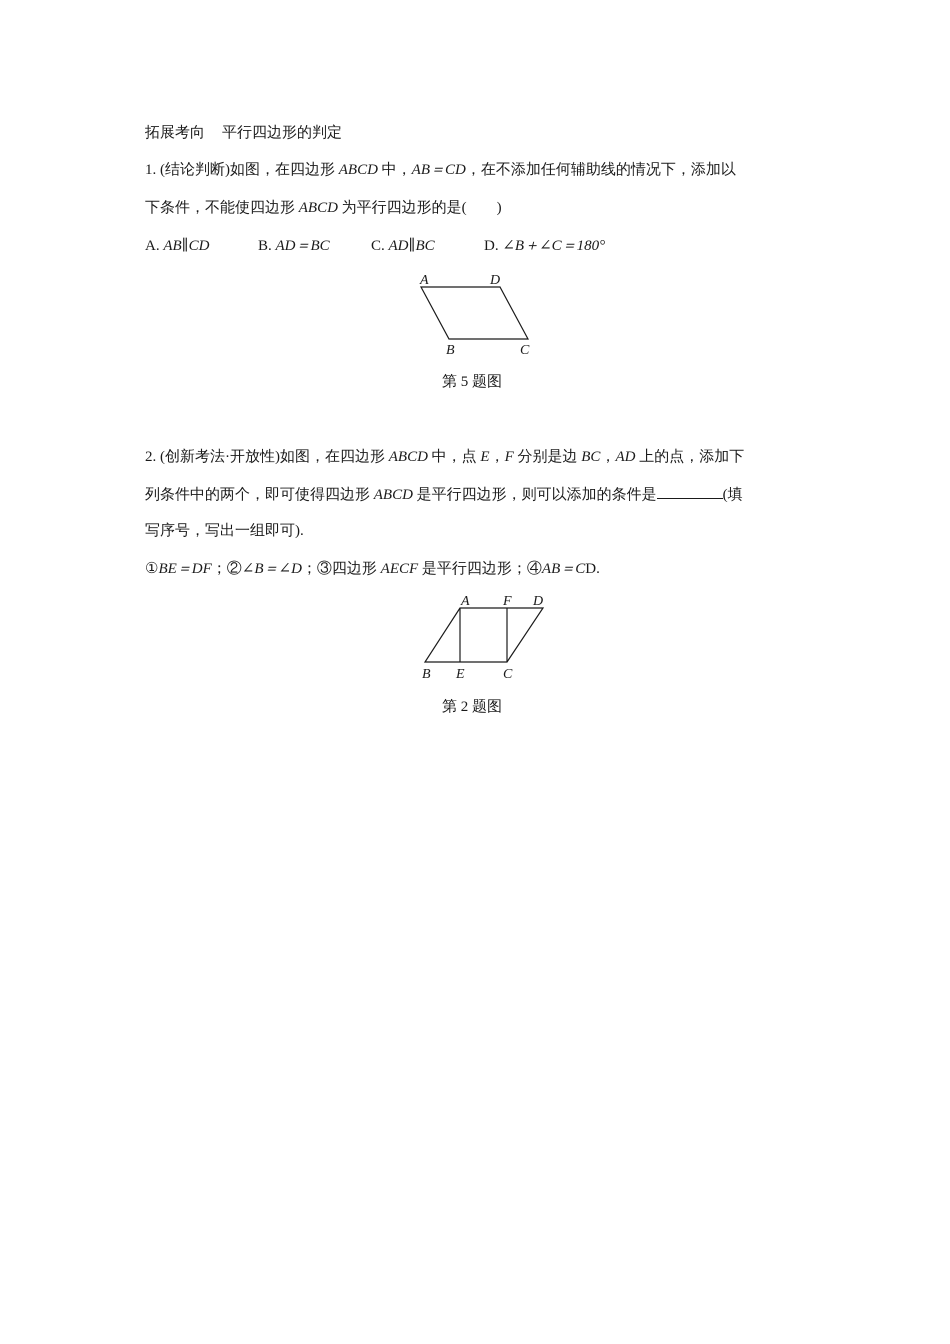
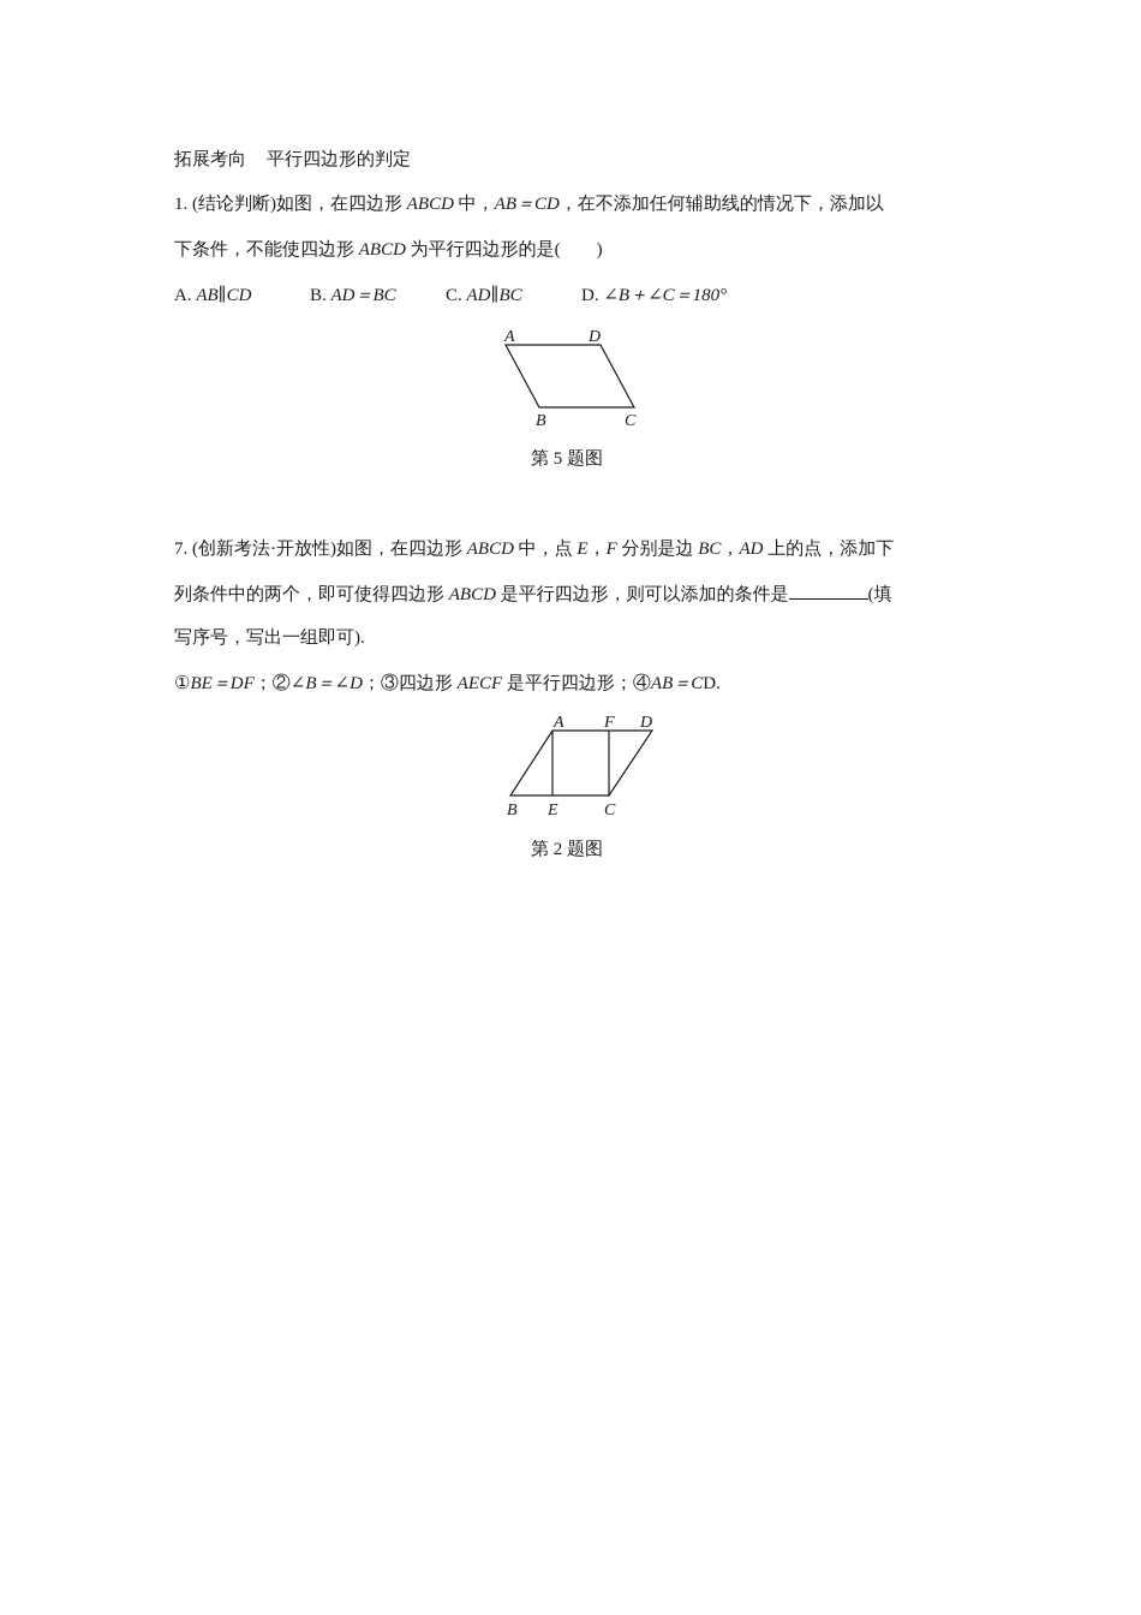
  拓展考向 平行四边形的判定
  1. (结论判断)如图，在四边形 ABCD 中，AB＝CD，在不添加任何辅助线的情况下，添加以
  下条件，不能使四边形 ABCD 为平行四边形的是( )
  A. AB∥CD B. AD＝BC C. AD∥BC D. ∠B＋∠C＝180°
  A
  D
  B
  C
  第 5 题图
- 2. (创新考法·开放性)如图，在四边形 ABCD 中，点 E，F 分别是边 BC，AD 上的点，添加下
+ 7. (创新考法·开放性)如图，在四边形 ABCD 中，点 E，F 分别是边 BC，AD 上的点，添加下
  列条件中的两个，即可使得四边形 ABCD 是平行四边形，则可以添加的条件是 (填
  写序号，写出一组即可).
  ①BE＝DF；②∠B＝∠D；③四边形 AECF 是平行四边形；④AB＝CD.
  A
  F
  D
  B
  E
  C
  第 2 题图
